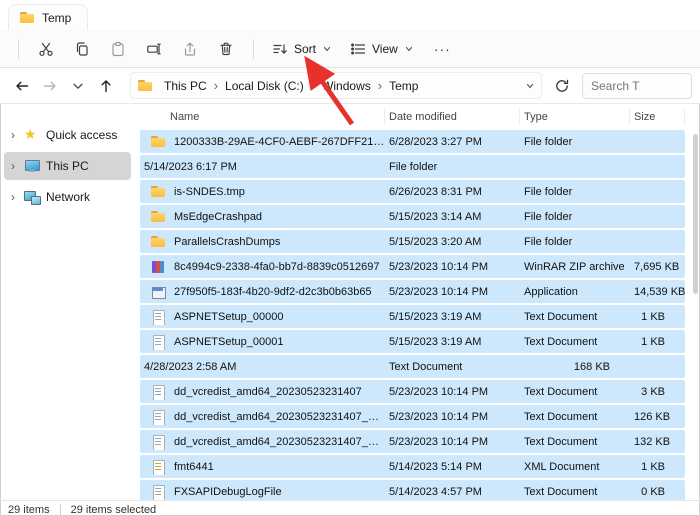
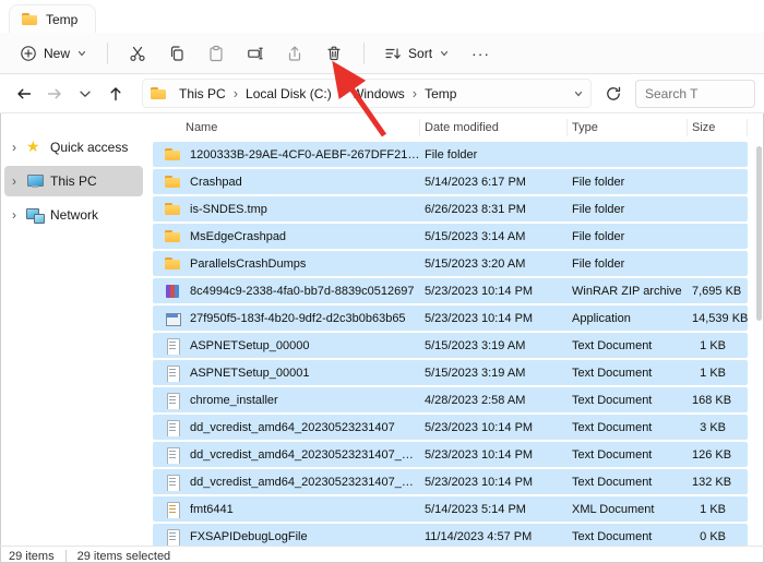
  Temp
+ New
  Sort
- View
  ···
  This PC
  ›
  Local Disk (C:)
  ›
  indows
  ›
  Temp
  Search T
  ›
  Quick access
  ›
  This PC
  ›
  Network
  Name
  Date modified
  Type
  Size
  1200333B-29AE-4CF0-AEBF-267DFF21D1
- 6/28/2023 3:27 PM
  File folder
+ Crashpad
  5/14/2023 6:17 PM
  File folder
  is-SNDES.tmp
  6/26/2023 8:31 PM
  File folder
  MsEdgeCrashpad
  5/15/2023 3:14 AM
  File folder
  ParallelsCrashDumps
  5/15/2023 3:20 AM
  File folder
  8c4994c9-2338-4fa0-bb7d-8839c0512697
  5/23/2023 10:14 PM
  WinRAR ZIP archive
  7,695 KB
  27f950f5-183f-4b20-9df2-d2c3b0b63b65
  5/23/2023 10:14 PM
  Application
  14,539 KB
  ASPNETSetup_00000
  5/15/2023 3:19 AM
  Text Document
  1 KB
  ASPNETSetup_00001
  5/15/2023 3:19 AM
  Text Document
  1 KB
+ chrome_installer
  4/28/2023 2:58 AM
  Text Document
  168 KB
  dd_vcredist_amd64_20230523231407
  5/23/2023 10:14 PM
  Text Document
  3 KB
  dd_vcredist_amd64_20230523231407_000
  5/23/2023 10:14 PM
  Text Document
  126 KB
  dd_vcredist_amd64_20230523231407_001
  5/23/2023 10:14 PM
  Text Document
  132 KB
  fmt6441
  5/14/2023 5:14 PM
  XML Document
  1 KB
  FXSAPIDebugLogFile
- 5/14/2023 4:57 PM
+ 11/14/2023 4:57 PM
  Text Document
  0 KB
  29 items
  29 items selected
